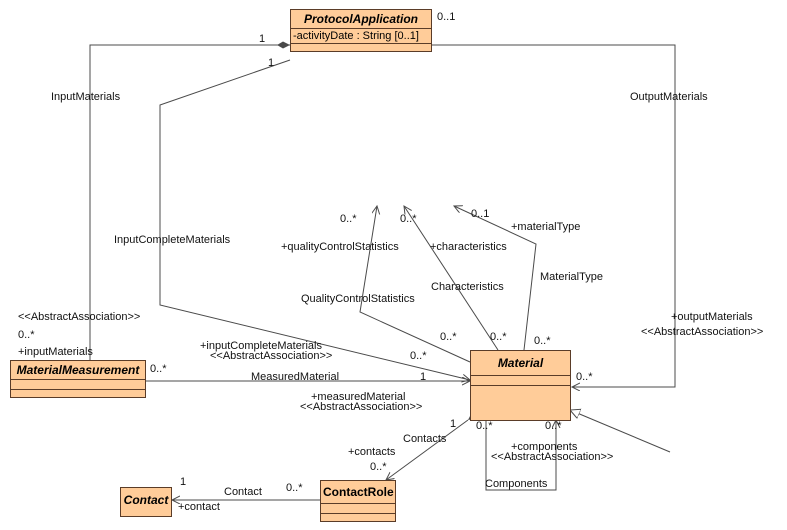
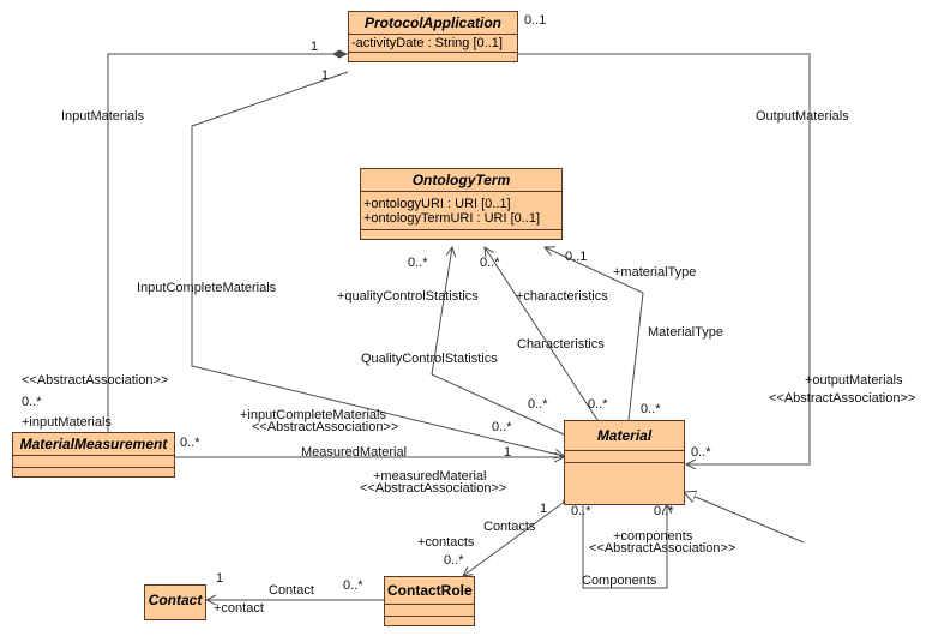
  ProtocolApplication
  -activityDate : String [0..1]
+ OntologyTerm
+ +ontologyURI : URI [0..1]
+ +ontologyTermURI : URI [0..1]
  MaterialMeasurement
  Material
  Contact
  ContactRole
  InputMaterials
  1
  <<AbstractAssociation>>
  0..*
  +inputMaterials
  InputCompleteMaterials
  1
  +inputCompleteMaterials
  <<AbstractAssociation>>
  0..*
  0..1
  OutputMaterials
  +outputMaterials
  <<AbstractAssociation>>
  0..*
  0..*
  +qualityControlStatistics
  QualityControlStatistics
  0..*
  0..*
  +characteristics
  Characteristics
  0..*
  0..1
  +materialType
  MaterialType
  0..*
  0..*
  MeasuredMaterial
  1
  +measuredMaterial
  <<AbstractAssociation>>
  0..*
  0..*
  +components
  <<AbstractAssociation>>
  Components
  1
  Contacts
  +contacts
  0..*
  1
  Contact
  0..*
  +contact
